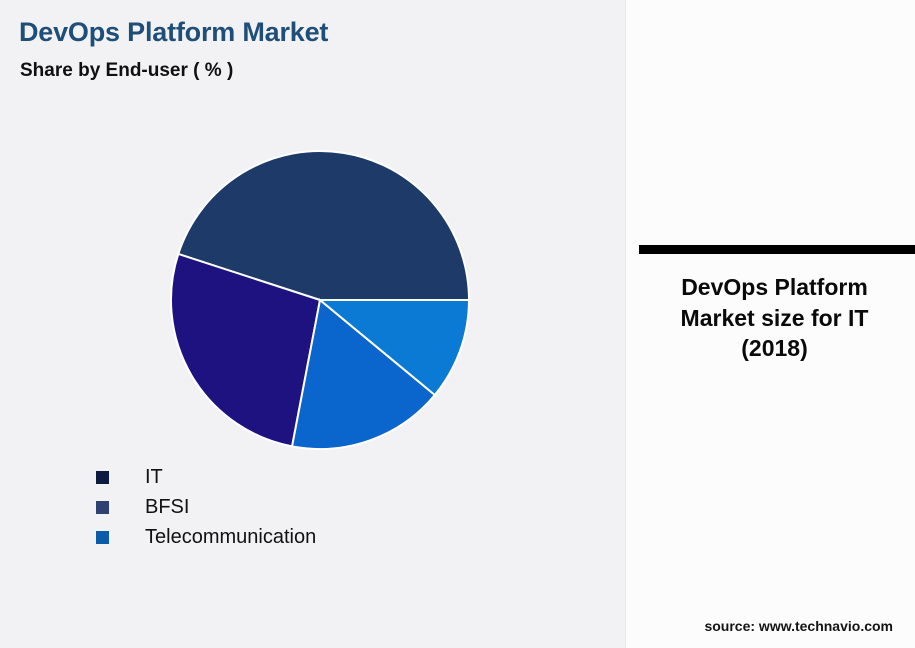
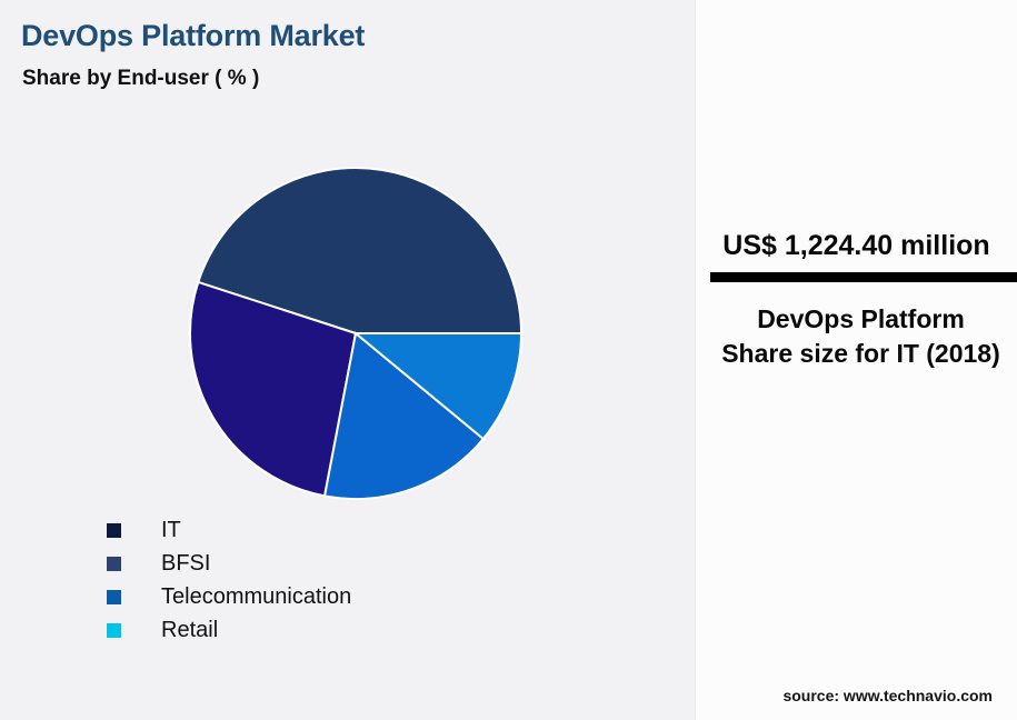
  DevOps Platform Market
  Share by End-user ( % )
  IT
  BFSI
  Telecommunication
+ Retail
+ US$ 1,224.40 million
- DevOps Platform Market size for IT (2018)
+ DevOps Platform Share size for IT (2018)
  source: www.technavio.com
